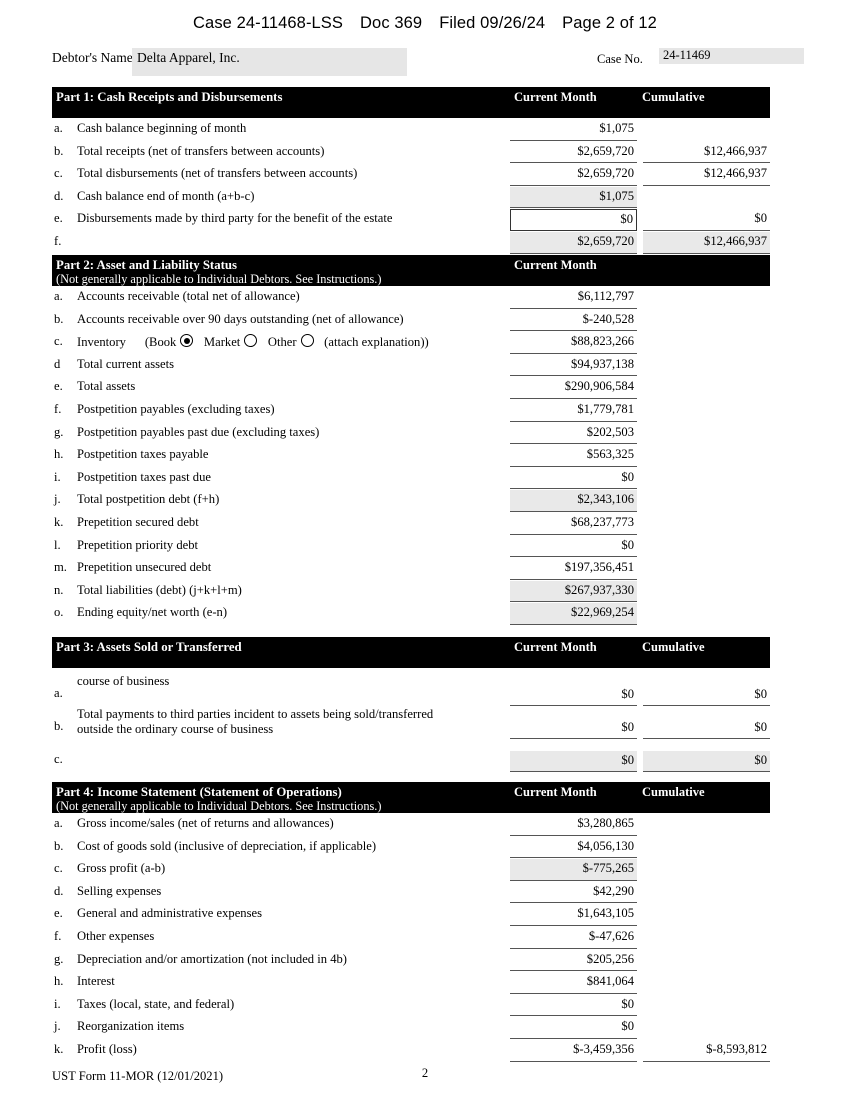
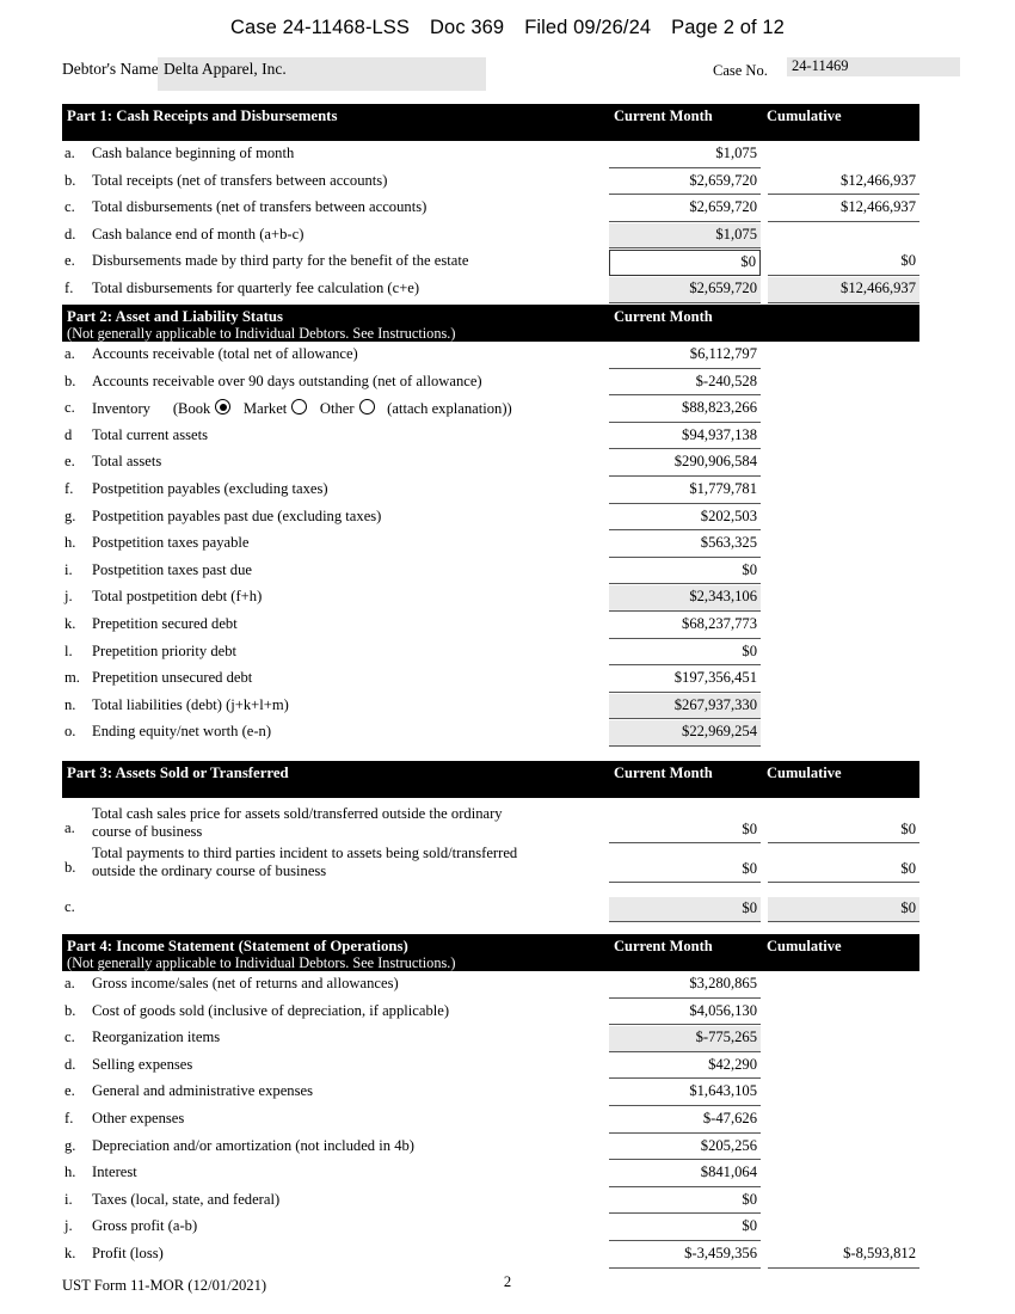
  Case 24-11468-LSS Doc 369 Filed 09/26/24 Page 2 of 12
  Debtor's Name
  Delta Apparel, Inc.
  Case No.
  24-11469
  Part 1: Cash Receipts and Disbursements
  Current Month
  Cumulative
  a.
  Cash balance beginning of month
  $1,075
  b.
  Total receipts (net of transfers between accounts)
  $2,659,720
  $12,466,937
  c.
  Total disbursements (net of transfers between accounts)
  $2,659,720
  $12,466,937
  d.
  Cash balance end of month (a+b-c)
  $1,075
  e.
  Disbursements made by third party for the benefit of the estate
  $0
  $0
  f.
+ Total disbursements for quarterly fee calculation (c+e)
  $2,659,720
  $12,466,937
  Part 2: Asset and Liability Status
  (Not generally applicable to Individual Debtors. See Instructions.)
  Current Month
  a.
  Accounts receivable (total net of allowance)
  $6,112,797
  b.
  Accounts receivable over 90 days outstanding (net of allowance)
  $-240,528
  c.
  Inventory (Book Market Other (attach explanation))
  $88,823,266
  d
  Total current assets
  $94,937,138
  e.
  Total assets
  $290,906,584
  f.
  Postpetition payables (excluding taxes)
  $1,779,781
  g.
  Postpetition payables past due (excluding taxes)
  $202,503
  h.
  Postpetition taxes payable
  $563,325
  i.
  Postpetition taxes past due
  $0
  j.
  Total postpetition debt (f+h)
  $2,343,106
  k.
  Prepetition secured debt
  $68,237,773
  l.
  Prepetition priority debt
  $0
  m.
  Prepetition unsecured debt
  $197,356,451
  n.
  Total liabilities (debt) (j+k+l+m)
  $267,937,330
  o.
  Ending equity/net worth (e-n)
  $22,969,254
  Part 3: Assets Sold or Transferred
  Current Month
  Cumulative
  a.
+ Total cash sales price for assets sold/transferred outside the ordinary
  course of business
  $0
  $0
  b.
  Total payments to third parties incident to assets being sold/transferred
  outside the ordinary course of business
  $0
  $0
  c.
  $0
  $0
  Part 4: Income Statement (Statement of Operations)
  (Not generally applicable to Individual Debtors. See Instructions.)
  Current Month
  Cumulative
  a.
  Gross income/sales (net of returns and allowances)
  $3,280,865
  b.
  Cost of goods sold (inclusive of depreciation, if applicable)
  $4,056,130
  c.
- Gross profit (a-b)
+ Reorganization items
  $-775,265
  d.
  Selling expenses
  $42,290
  e.
  General and administrative expenses
  $1,643,105
  f.
  Other expenses
  $-47,626
  g.
  Depreciation and/or amortization (not included in 4b)
  $205,256
  h.
  Interest
  $841,064
  i.
  Taxes (local, state, and federal)
  $0
  j.
- Reorganization items
+ Gross profit (a-b)
  $0
  k.
  Profit (loss)
  $-3,459,356
  $-8,593,812
  UST Form 11-MOR (12/01/2021)
  2
